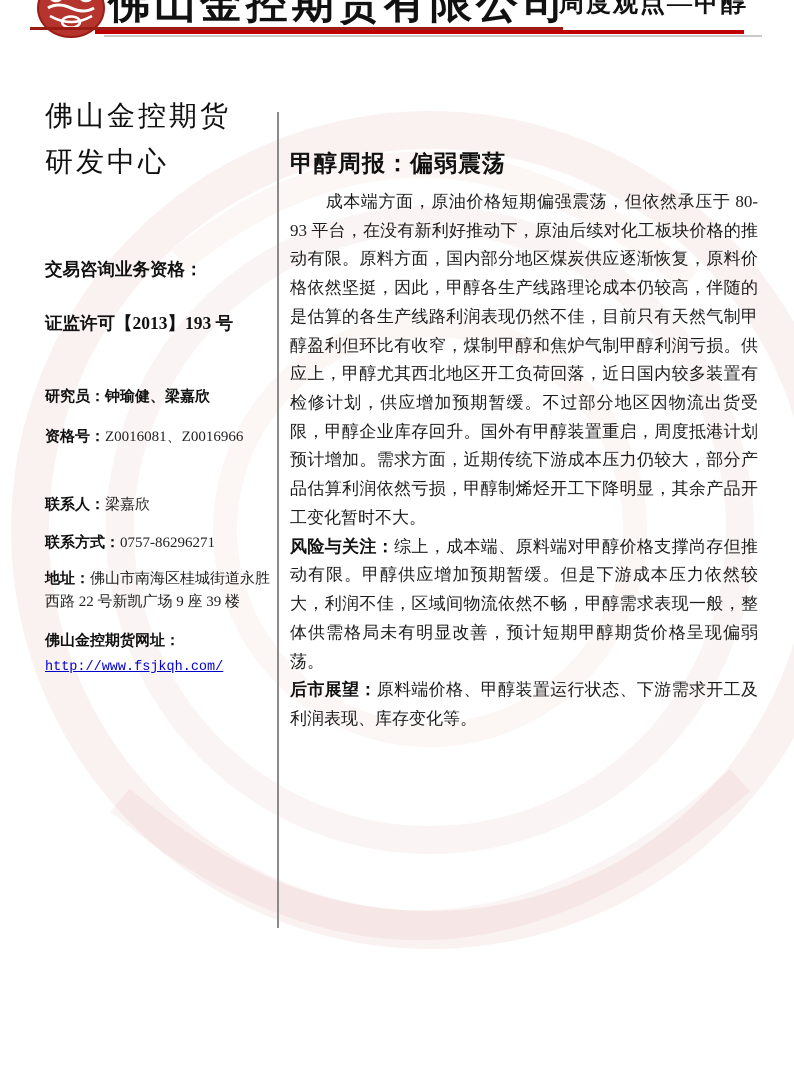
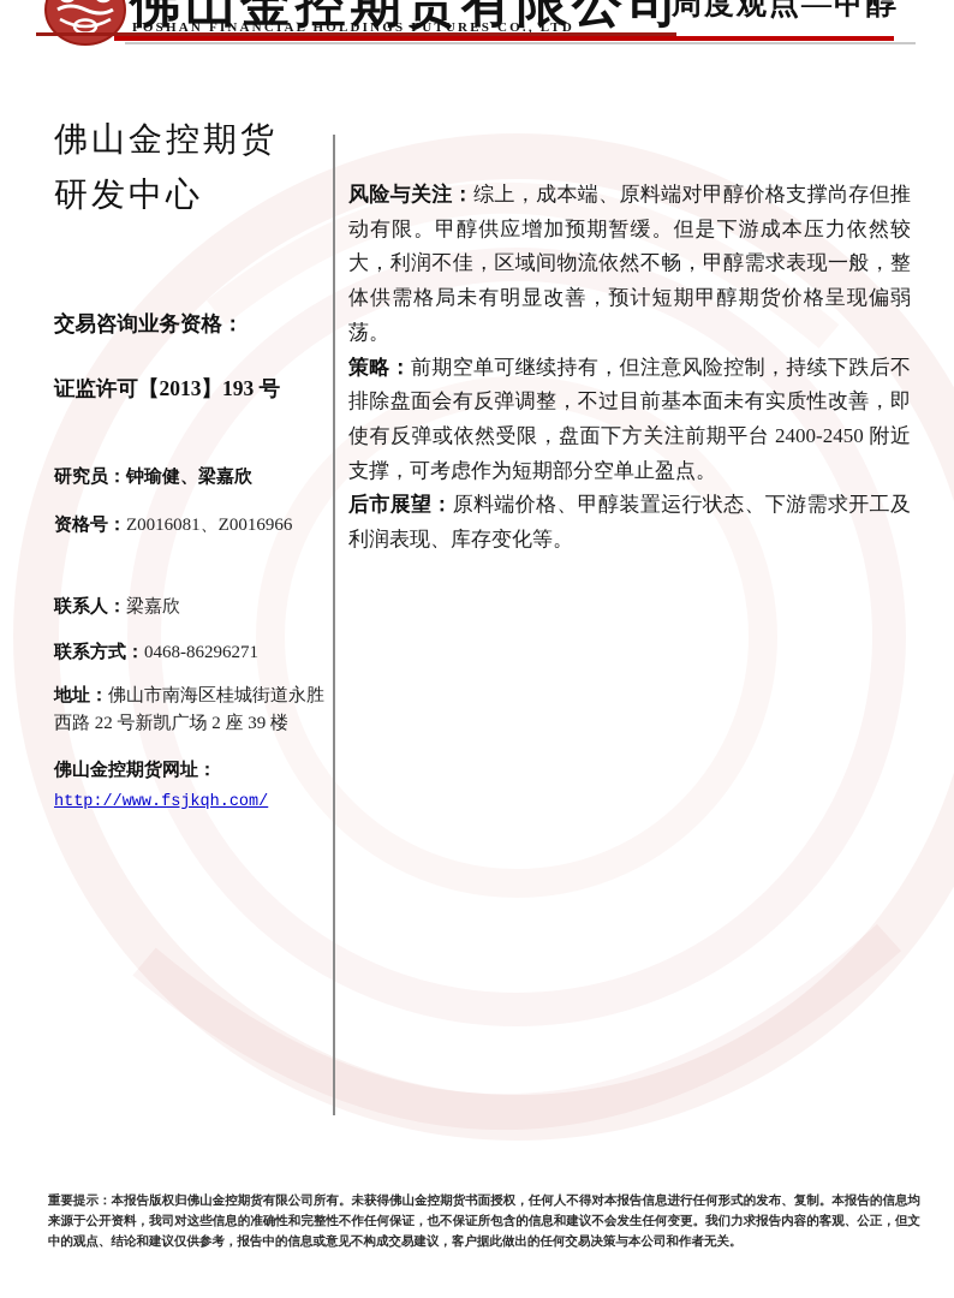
  佛山金控期货有限公司
+ FOSHAN FINANCIAL HOLDINGS FUTURES CO., LTD
  周度观点—甲醇
  佛山金控期货
  研发中心
  交易咨询业务资格：
  证监许可【2013】193 号
  研究员：钟瑜健、梁嘉欣
  资格号：Z0016081、Z0016966
  联系人：梁嘉欣
- 联系方式：0757-86296271
+ 联系方式：0468-86296271
- 地址：佛山市南海区桂城街道永胜西路 22 号新凯广场 9 座 39 楼
+ 地址：佛山市南海区桂城街道永胜西路 22 号新凯广场 2 座 39 楼
  佛山金控期货网址：
  http://www.fsjkqh.com/
- 甲醇周报：偏弱震荡
- 成本端方面，原油价格短期偏强震荡，但依然承压于 80-93 平台，在没有新利好推动下，原油后续对化工板块价格的推动有限。原料方面，国内部分地区煤炭供应逐渐恢复，原料价格依然坚挺，因此，甲醇各生产线路理论成本仍较高，伴随的是估算的各生产线路利润表现仍然不佳，目前只有天然气制甲醇盈利但环比有收窄，煤制甲醇和焦炉气制甲醇利润亏损。供应上，甲醇尤其西北地区开工负荷回落，近日国内较多装置有检修计划，供应增加预期暂缓。不过部分地区因物流出货受限，甲醇企业库存回升。国外有甲醇装置重启，周度抵港计划预计增加。需求方面，近期传统下游成本压力仍较大，部分产品估算利润依然亏损，甲醇制烯烃开工下降明显，其余产品开工变化暂时不大。
  风险与关注：综上，成本端、原料端对甲醇价格支撑尚存但推动有限。甲醇供应增加预期暂缓。但是下游成本压力依然较大，利润不佳，区域间物流依然不畅，甲醇需求表现一般，整体供需格局未有明显改善，预计短期甲醇期货价格呈现偏弱荡。
+ 策略：前期空单可继续持有，但注意风险控制，持续下跌后不排除盘面会有反弹调整，不过目前基本面未有实质性改善，即使有反弹或依然受限，盘面下方关注前期平台 2400-2450 附近支撑，可考虑作为短期部分空单止盈点。
  后市展望：原料端价格、甲醇装置运行状态、下游需求开工及利润表现、库存变化等。
+ 重要提示：本报告版权归佛山金控期货有限公司所有。未获得佛山金控期货书面授权，任何人不得对本报告信息进行任何形式的发布、复制。本报告的信息均来源于公开资料，我司对这些信息的准确性和完整性不作任何保证，也不保证所包含的信息和建议不会发生任何变更。我们力求报告内容的客观、公正，但文中的观点、结论和建议仅供参考，报告中的信息或意见不构成交易建议，客户据此做出的任何交易决策与本公司和作者无关。
